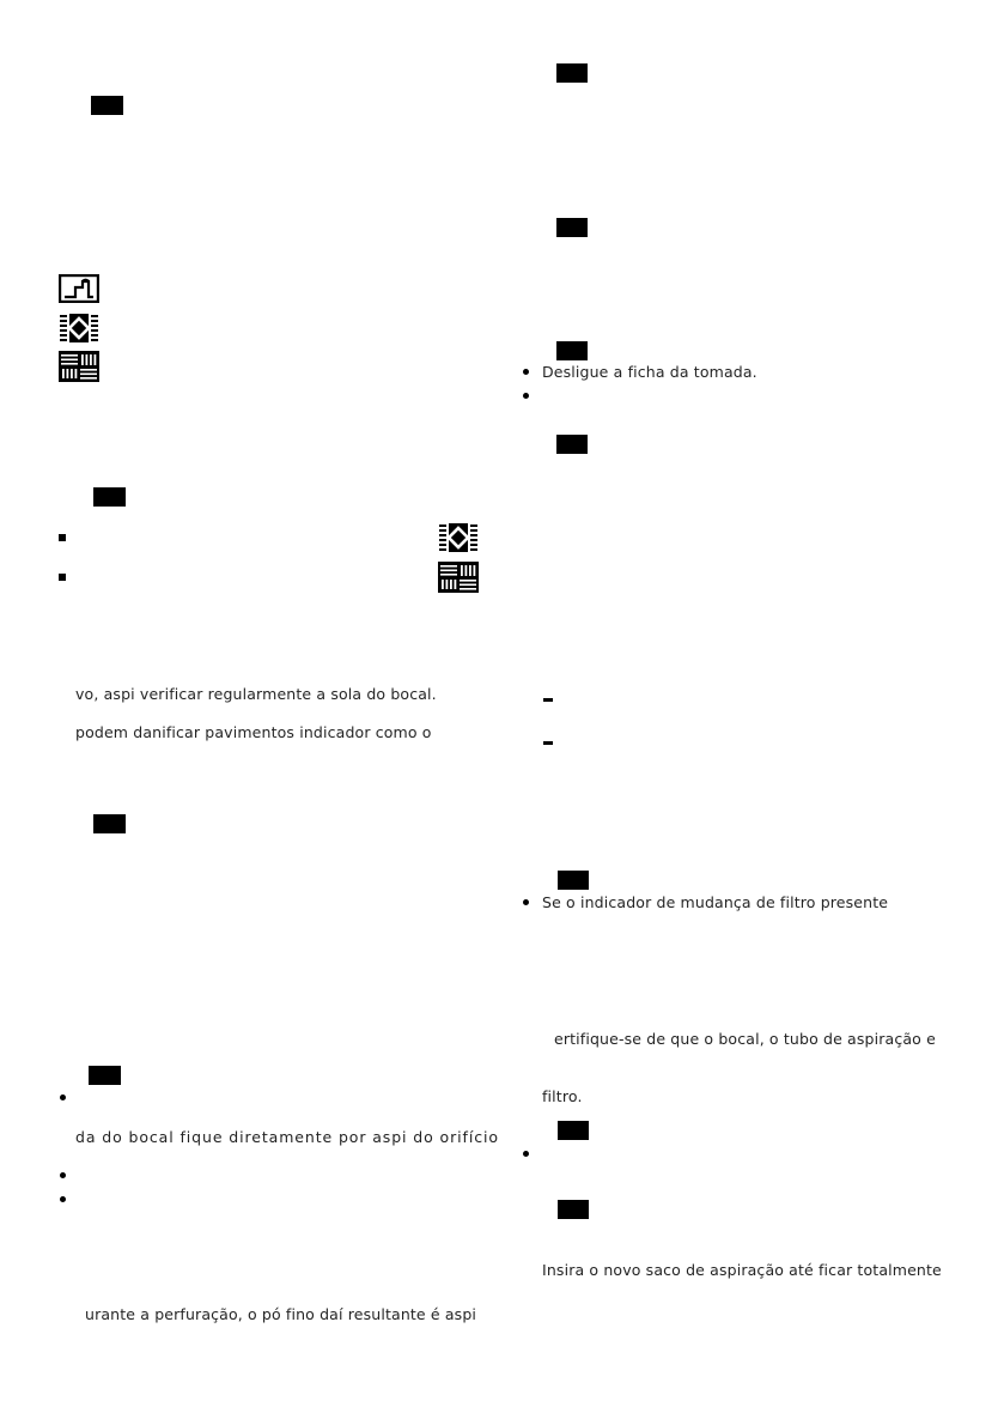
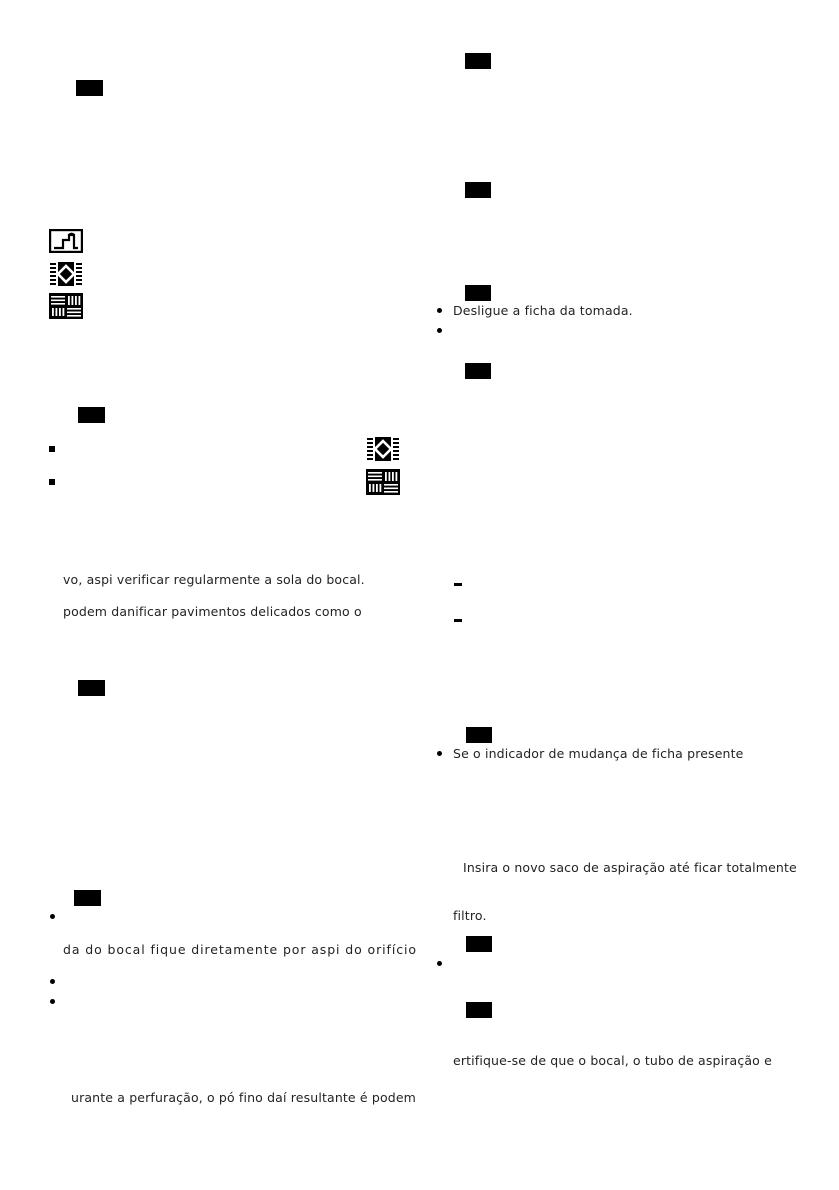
  vo, aspi verificar regularmente a sola do bocal.
- podem danificar pavimentos indicador como o
+ podem danificar pavimentos delicados como o
  da do bocal fique diretamente por aspi do orifício
- urante a perfuração, o pó fino daí resultante é aspi
+ urante a perfuração, o pó fino daí resultante é podem
  Desligue a ficha da tomada.
- Se o indicador de mudança de filtro presente
+ Se o indicador de mudança de ficha presente
- ertifique-se de que o bocal, o tubo de aspiração e
+ Insira o novo saco de aspiração até ficar totalmente
  filtro.
- Insira o novo saco de aspiração até ficar totalmente
+ ertifique-se de que o bocal, o tubo de aspiração e
